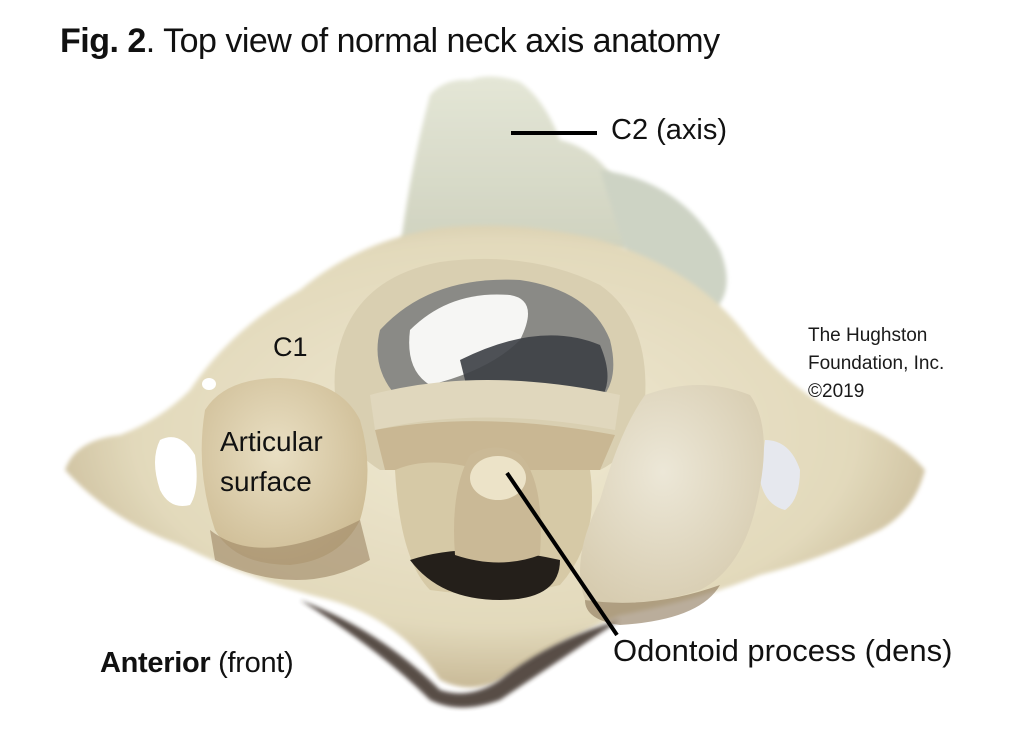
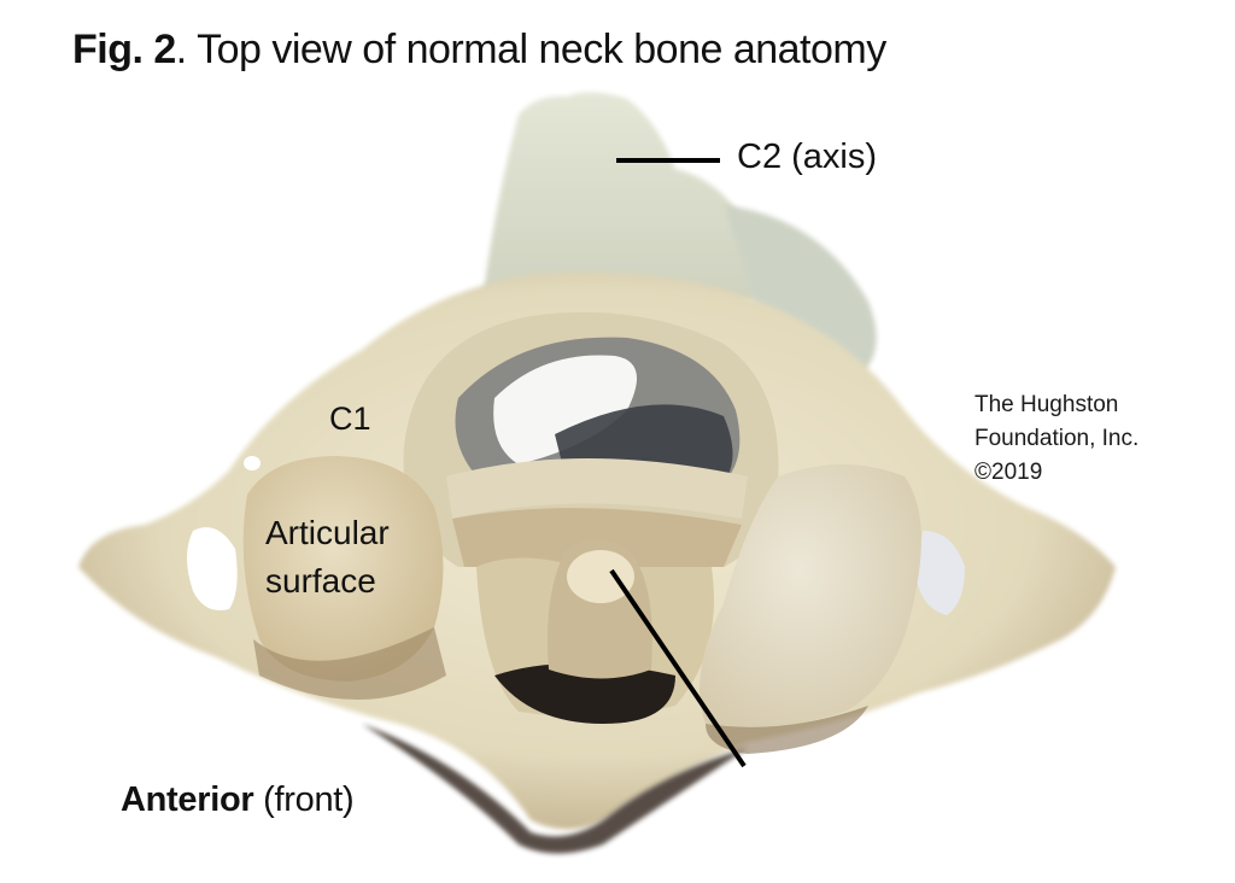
- Fig. 2. Top view of normal neck axis anatomy
+ Fig. 2. Top view of normal neck bone anatomy
  Anterior (front)
  C2 (axis)
  C1
  Articular
  surface
- Odontoid process (dens)
  The Hughston
  Foundation, Inc.
  ©2019
